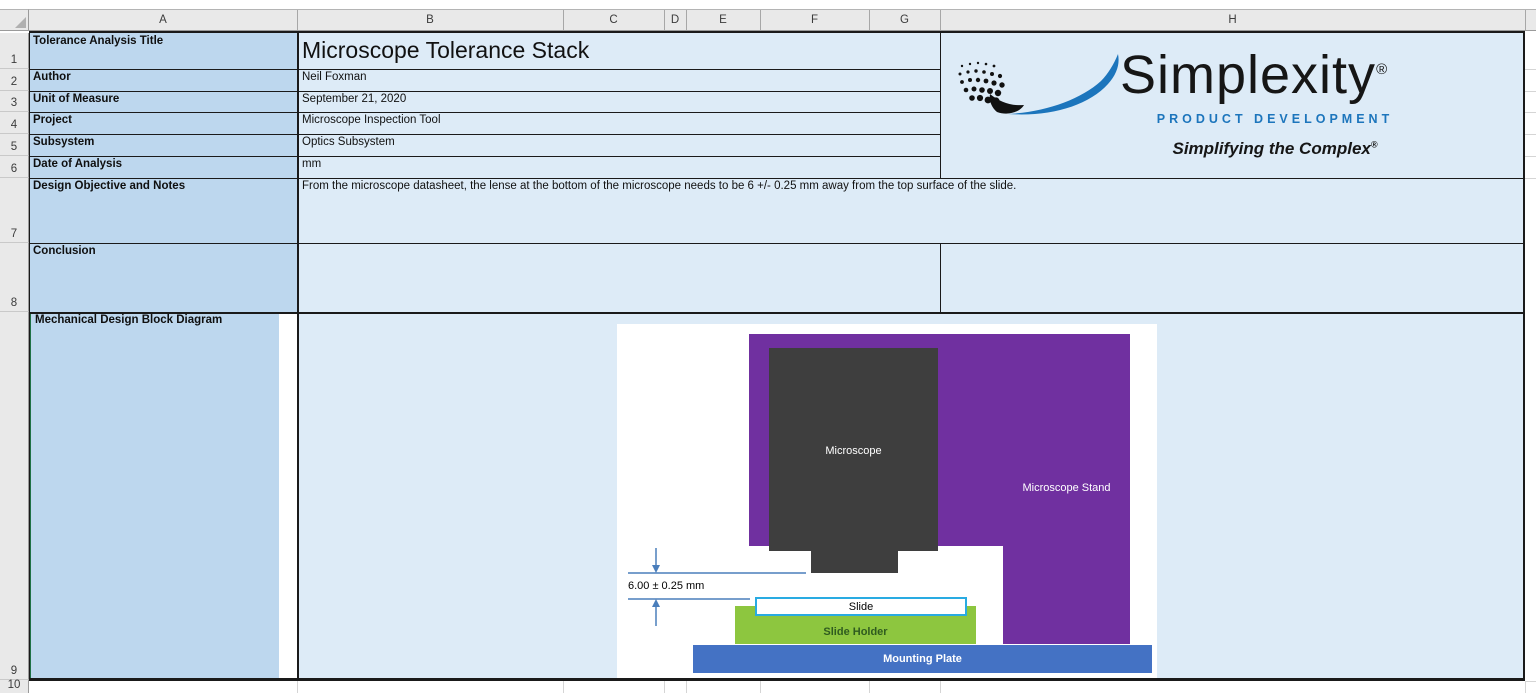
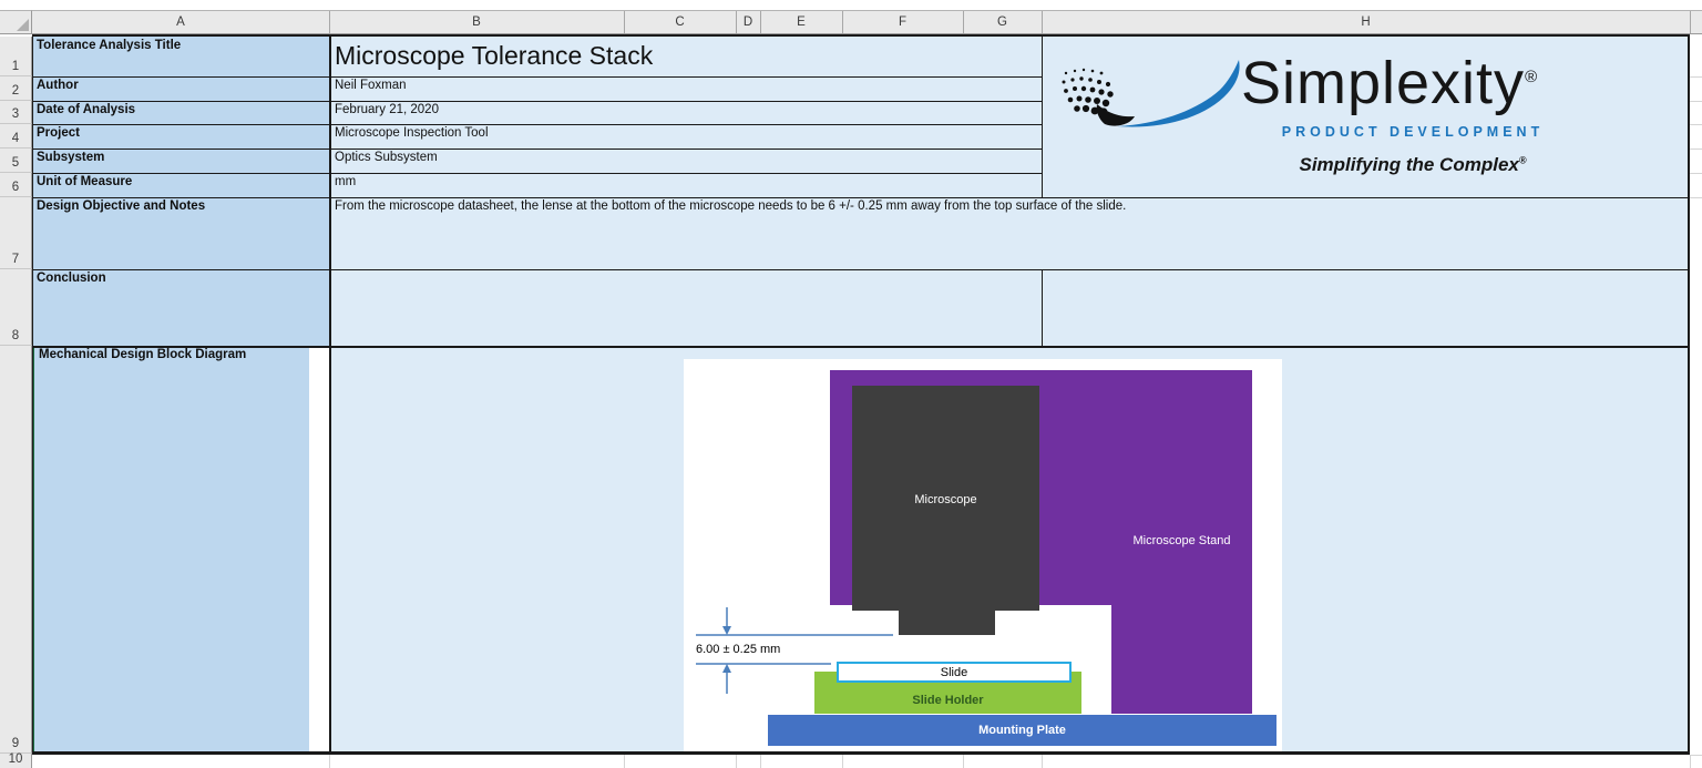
  A
  B
  C
  D
  E
  F
  G
  H
  1
  2
  3
  4
  5
  6
  7
  8
  9
  10
  Tolerance Analysis Title
  Author
- Unit of Measure
+ Date of Analysis
  Project
  Subsystem
- Date of Analysis
+ Unit of Measure
  Design Objective and Notes
  Conclusion
  Mechanical Design Block Diagram
  Microscope Tolerance Stack
  Neil Foxman
- September 21, 2020
+ February 21, 2020
  Microscope Inspection Tool
  Optics Subsystem
  mm
  From the microscope datasheet, the lense at the bottom of the microscope needs to be 6 +/- 0.25 mm away from the top surface of the slide.
  Simplexity®
  PRODUCT DEVELOPMENT
  Simplifying the Complex®
  Microscope Stand
  Microscope
  Slide Holder
  Slide
  Mounting Plate
  6.00 ± 0.25 mm
